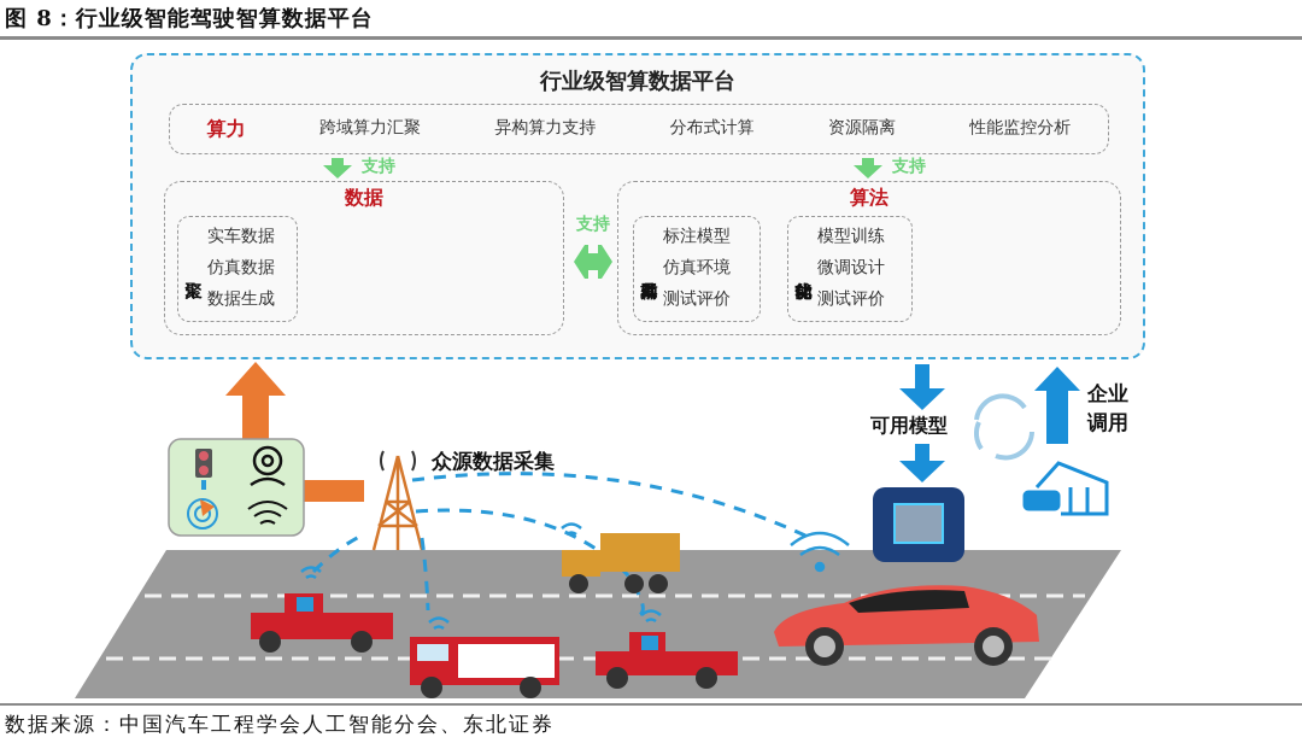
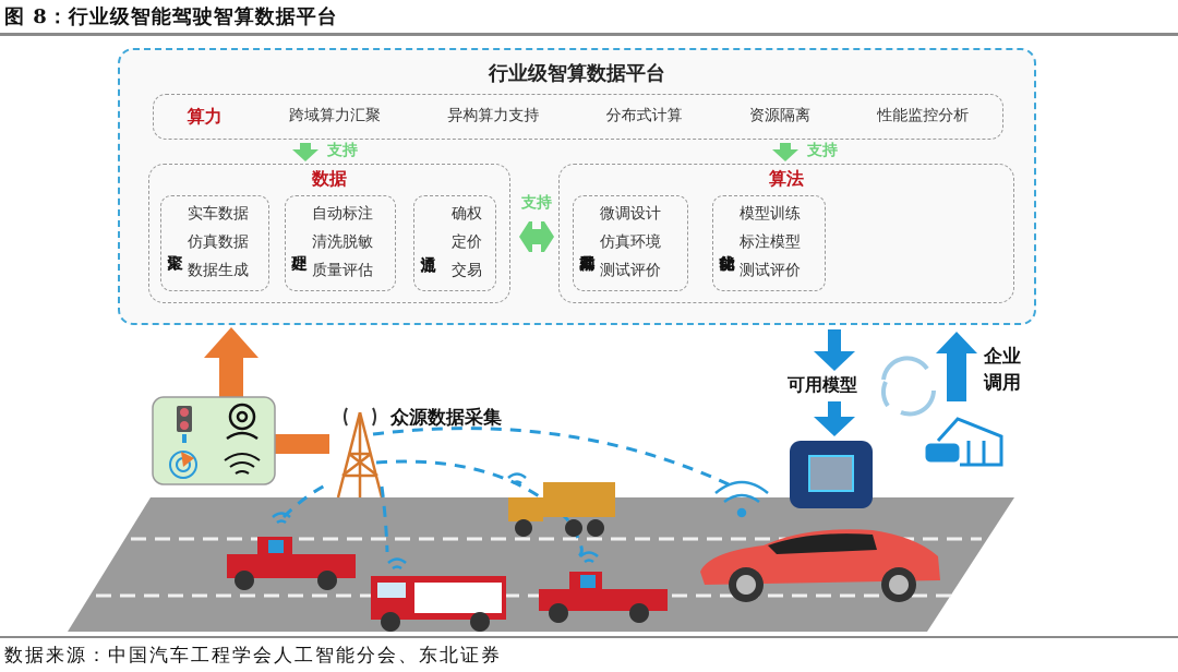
  图 8：行业级智能驾驶智算数据平台
  行业级智算数据平台
  算力
  跨域算力汇聚
  异构算力支持
  分布式计算
  资源隔离
  性能监控分析
  支持
  支持
  数据
  实车数据
  仿真数据
  数据生成
+ 自动标注
+ 清洗脱敏
+ 质量评估
+ 确权
+ 定价
+ 交易
  支持
  算法
- 标注模型
+ 微调设计
  仿真环境
  测试评价
  模型训练
- 微调设计
+ 标注模型
  测试评价
  众源数据采集
  可用模型
  企业
  调用
  数据来源：中国汽车工程学会人工智能分会、东北证券
